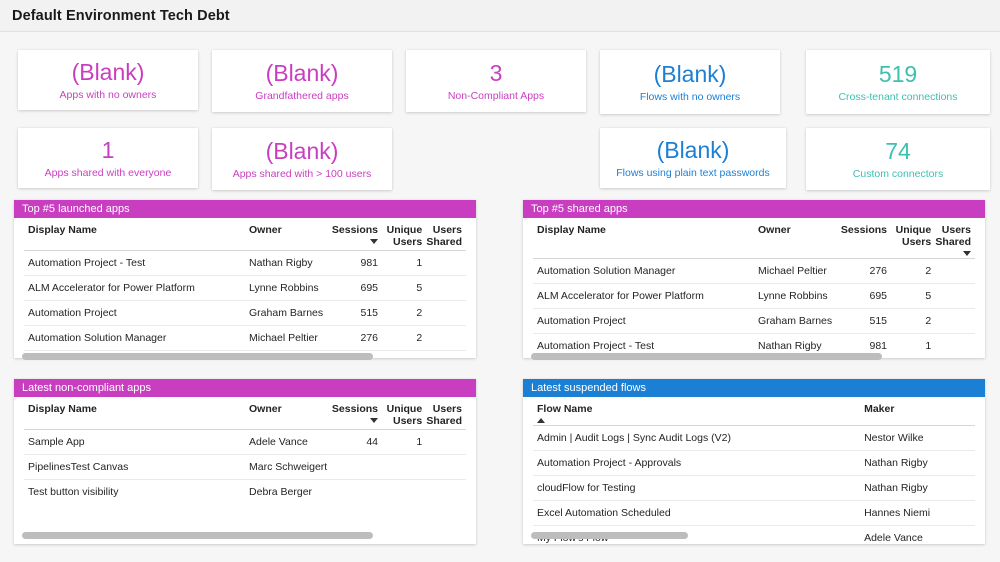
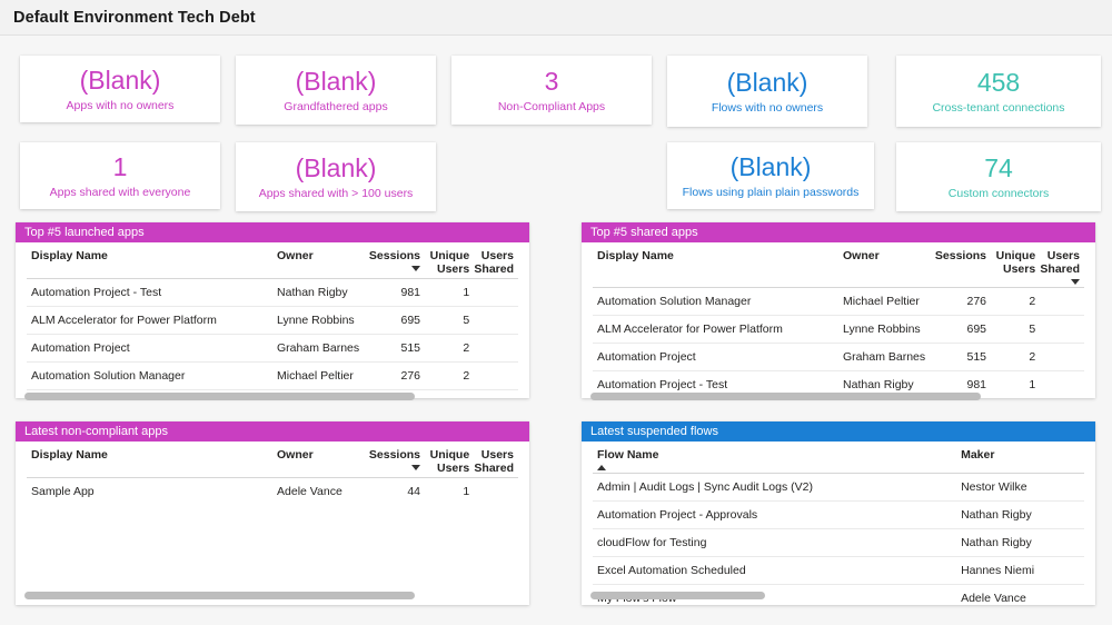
  Default Environment Tech Debt
  (Blank)
  Apps with no owners
  (Blank)
  Grandfathered apps
  3
  Non-Compliant Apps
  (Blank)
  Flows with no owners
- 519
+ 458
  Cross-tenant connections
  1
  Apps shared with everyone
  (Blank)
  Apps shared with > 100 users
  (Blank)
- Flows using plain text passwords
+ Flows using plain plain passwords
  74
  Custom connectors
  Top #5 launched apps
  Display Name	Owner	Sessions	Unique Users	Users Shared
  Automation Project - Test	Nathan Rigby	981	1
  ALM Accelerator for Power Platform	Lynne Robbins	695	5
  Automation Project	Graham Barnes	515	2
  Automation Solution Manager	Michael Peltier	276	2
  Top #5 shared apps
  Display Name	Owner	Sessions	Unique Users	Users Shared
  Automation Solution Manager	Michael Peltier	276	2
  ALM Accelerator for Power Platform	Lynne Robbins	695	5
  Automation Project	Graham Barnes	515	2
  Automation Project - Test	Nathan Rigby	981	1
  Latest non-compliant apps
  Display Name	Owner	Sessions	Unique Users	Users Shared
  Sample App	Adele Vance	44	1
- PipelinesTest Canvas	Marc Schweigert
- Test button visibility	Debra Berger
  Latest suspended flows
  Flow Name	Maker
  Admin | Audit Logs | Sync Audit Logs (V2)	Nestor Wilke
  Automation Project - Approvals	Nathan Rigby
  cloudFlow for Testing	Nathan Rigby
  Excel Automation Scheduled	Hannes Niemi
